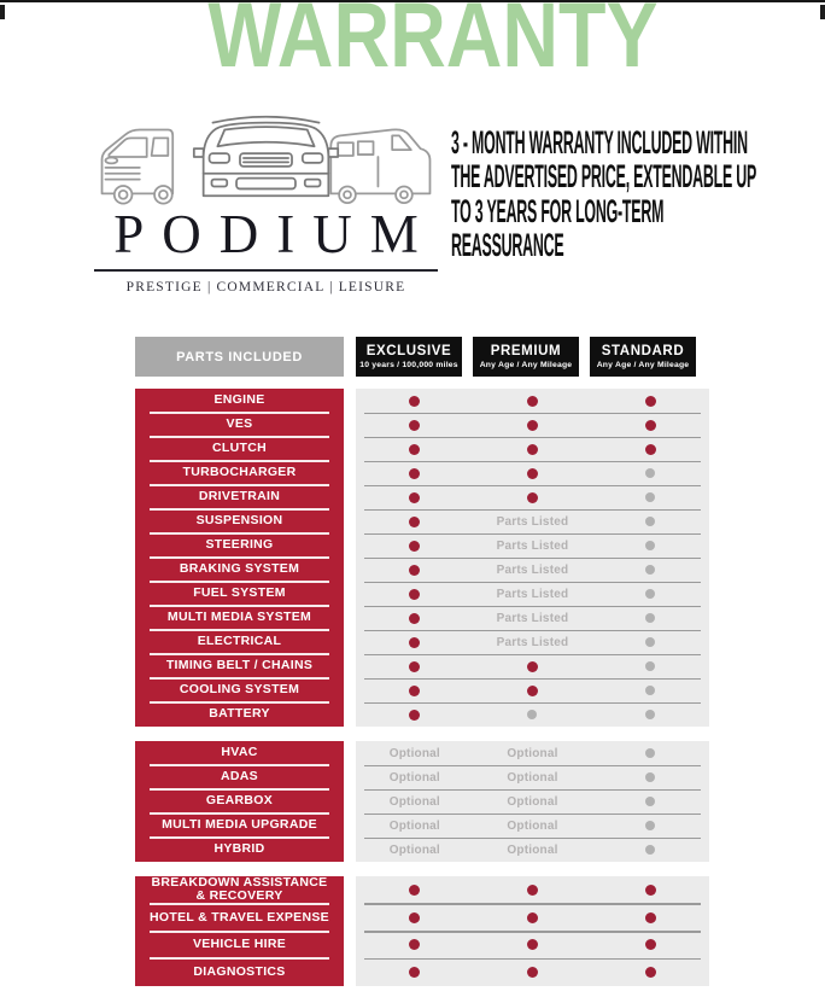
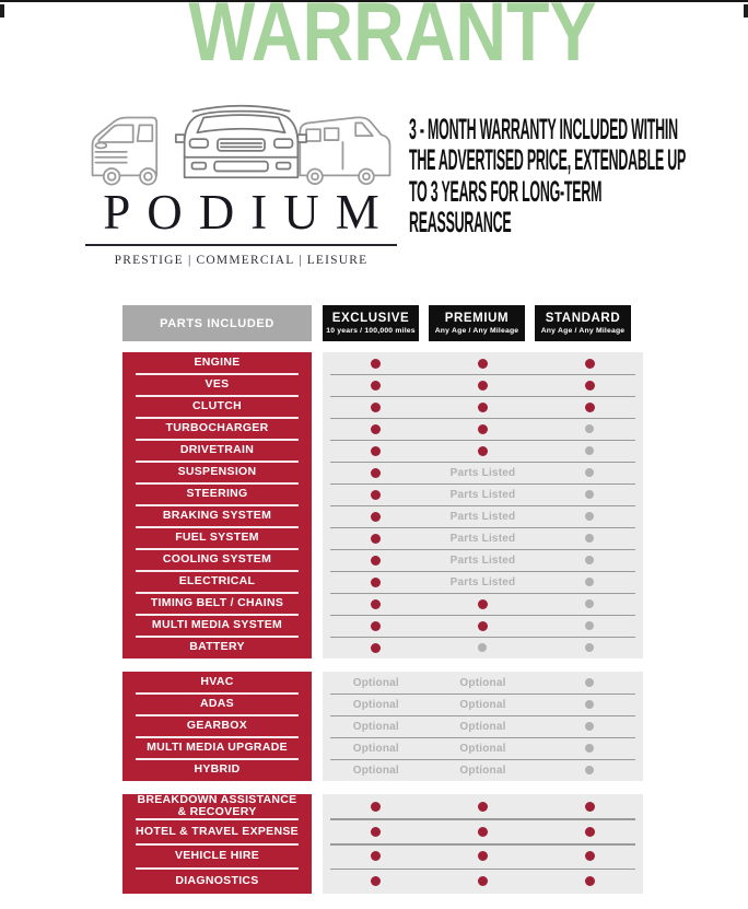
  WARRANTY
  PODIUM
  PRESTIGE | COMMERCIAL | LEISURE
  3 - MONTH WARRANTY INCLUDED WITHIN
  THE ADVERTISED PRICE, EXTENDABLE UP
  TO 3 YEARS FOR LONG-TERM
  REASSURANCE
  PARTS INCLUDED
  EXCLUSIVE
  PREMIUM
  STANDARD
  ENGINE
  VES
  CLUTCH
  TURBOCHARGER
  DRIVETRAIN
  SUSPENSION
  STEERING
  BRAKING SYSTEM
  FUEL SYSTEM
- MULTI MEDIA SYSTEM
+ COOLING SYSTEM
  ELECTRICAL
  TIMING BELT / CHAINS
- COOLING SYSTEM
+ MULTI MEDIA SYSTEM
  BATTERY
  Parts Listed
  Parts Listed
  Parts Listed
  Parts Listed
  Parts Listed
  Parts Listed
  HVAC
  ADAS
  GEARBOX
  MULTI MEDIA UPGRADE
  HYBRID
  Optional
  Optional
  Optional
  Optional
  Optional
  Optional
  Optional
  Optional
  Optional
  Optional
  BREAKDOWN ASSISTANCE
  & RECOVERY
  HOTEL & TRAVEL EXPENSE
  VEHICLE HIRE
  DIAGNOSTICS
